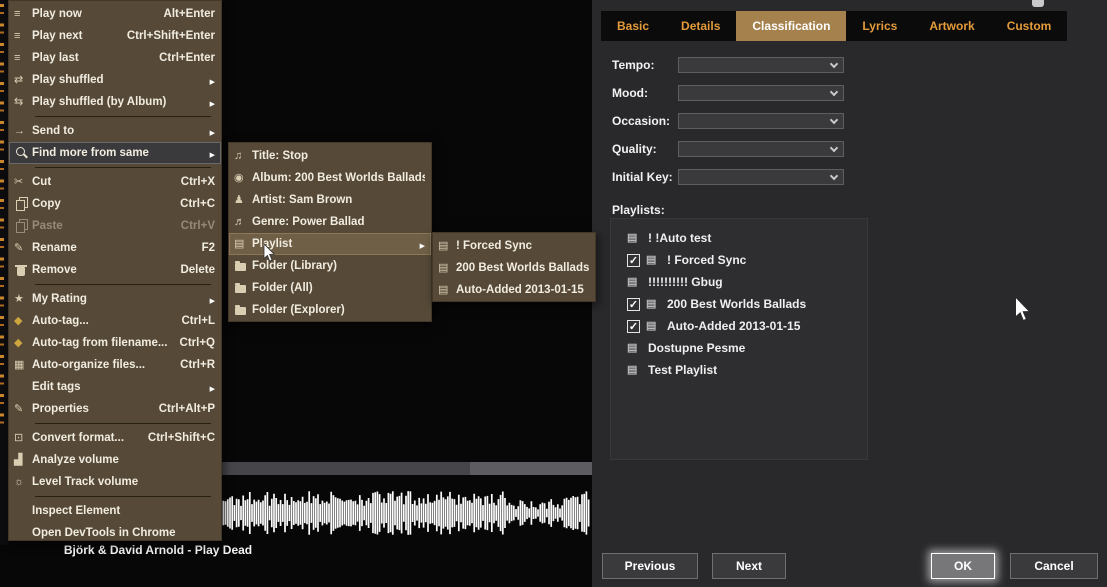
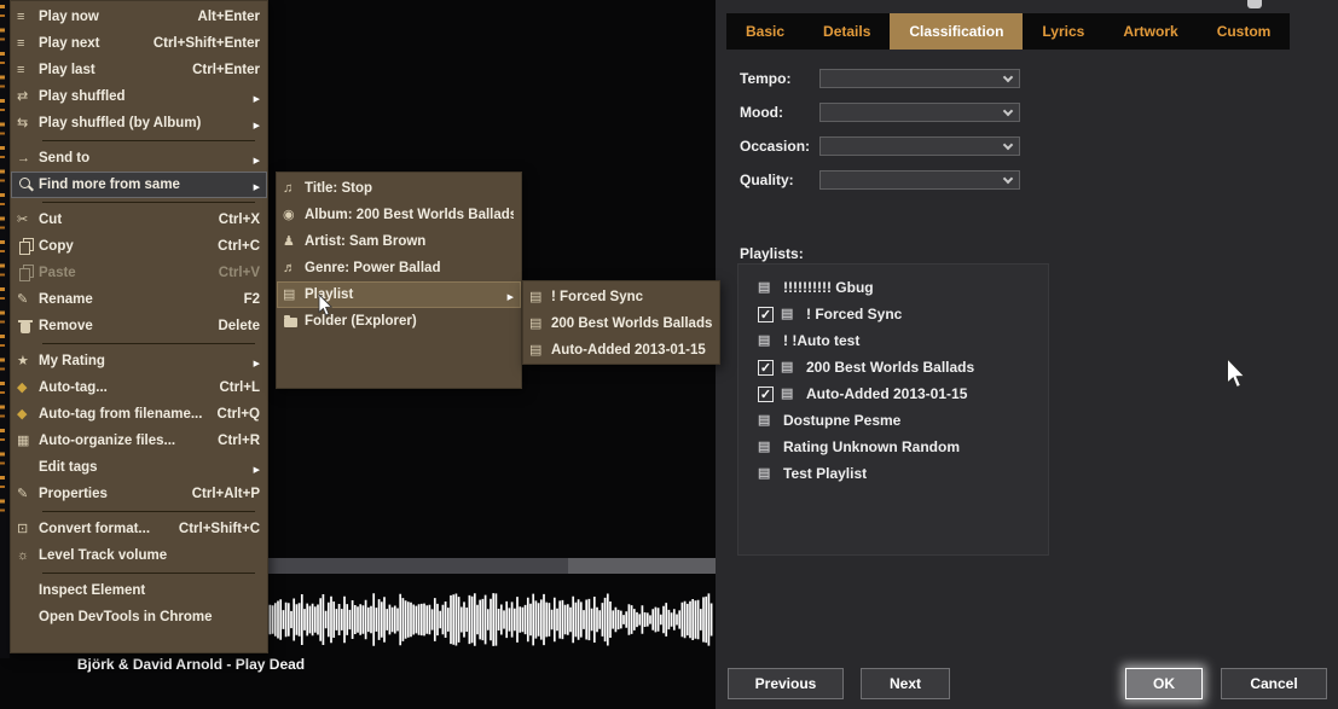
  Björk & David Arnold - Play Dead
  Play now
  Alt+Enter
  Play next
  Ctrl+Shift+Enter
  Play last
  Ctrl+Enter
  Play shuffled
  Play shuffled (by Album)
  Send to
  Find more from same
  Cut
  Ctrl+X
  Copy
  Ctrl+C
  Paste
  Ctrl+V
  Rename
  F2
  Remove
  Delete
  My Rating
  Auto-tag...
  Ctrl+L
  Auto-tag from filename...
  Ctrl+Q
  Auto-organize files...
  Ctrl+R
  Edit tags
  Properties
  Ctrl+Alt+P
  Convert format...
  Ctrl+Shift+C
- Analyze volume
  Level Track volume
  Inspect Element
  Open DevTools in Chrome
  Title: Stop
  Album: 200 Best Worlds Ballads
  Artist: Sam Brown
  Genre: Power Ballad
  Playlist
- Folder (Library)
- Folder (All)
  Folder (Explorer)
  ! Forced Sync
  200 Best Worlds Ballads
  Auto-Added 2013-01-15
  Basic
  Details
  Classification
  Lyrics
  Artwork
  Custom
  Tempo:
  Mood:
  Occasion:
  Quality:
- Initial Key:
  Playlists:
- ! !Auto test
+ !!!!!!!!!! Gbug
  ! Forced Sync
- !!!!!!!!!! Gbug
+ ! !Auto test
  200 Best Worlds Ballads
  Auto-Added 2013-01-15
  Dostupne Pesme
+ Rating Unknown Random
  Test Playlist
  Previous
  Next
  OK
  Cancel
